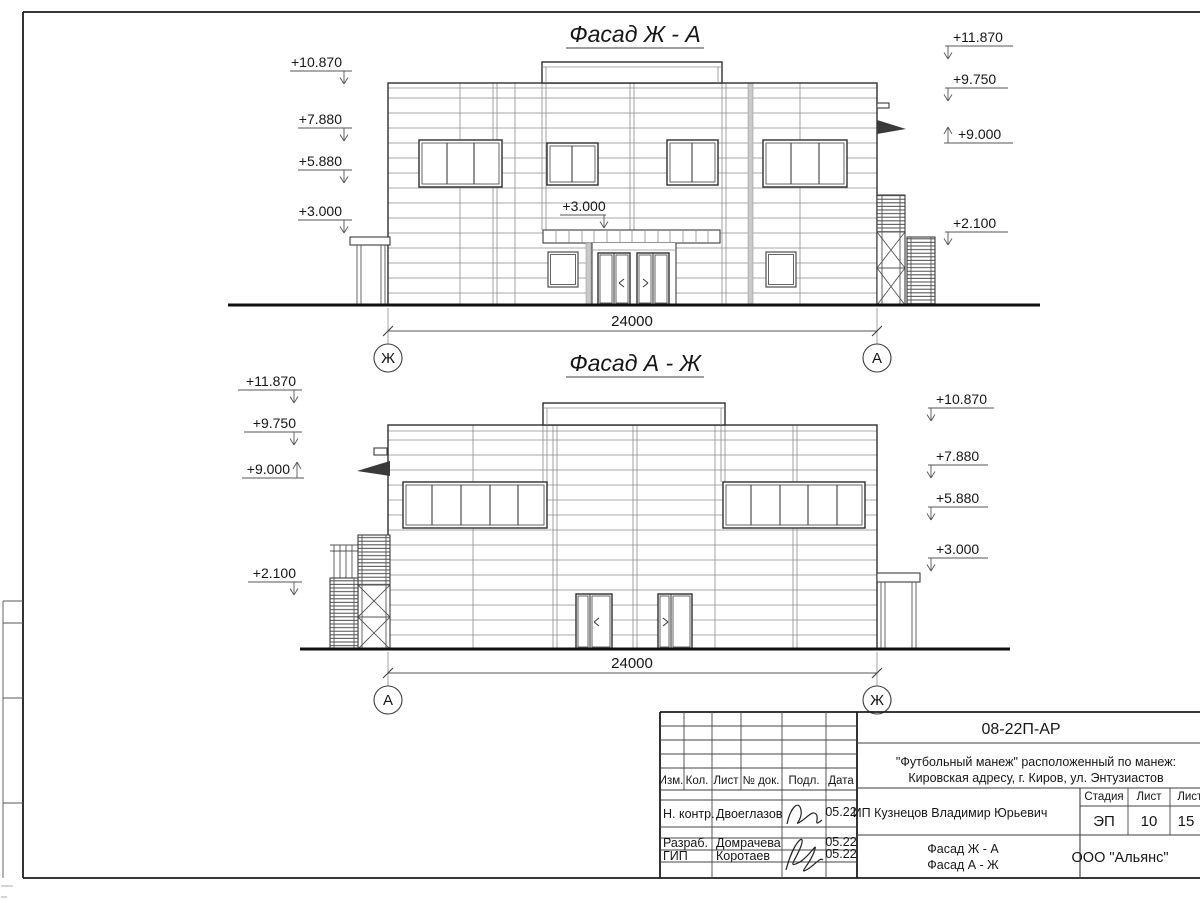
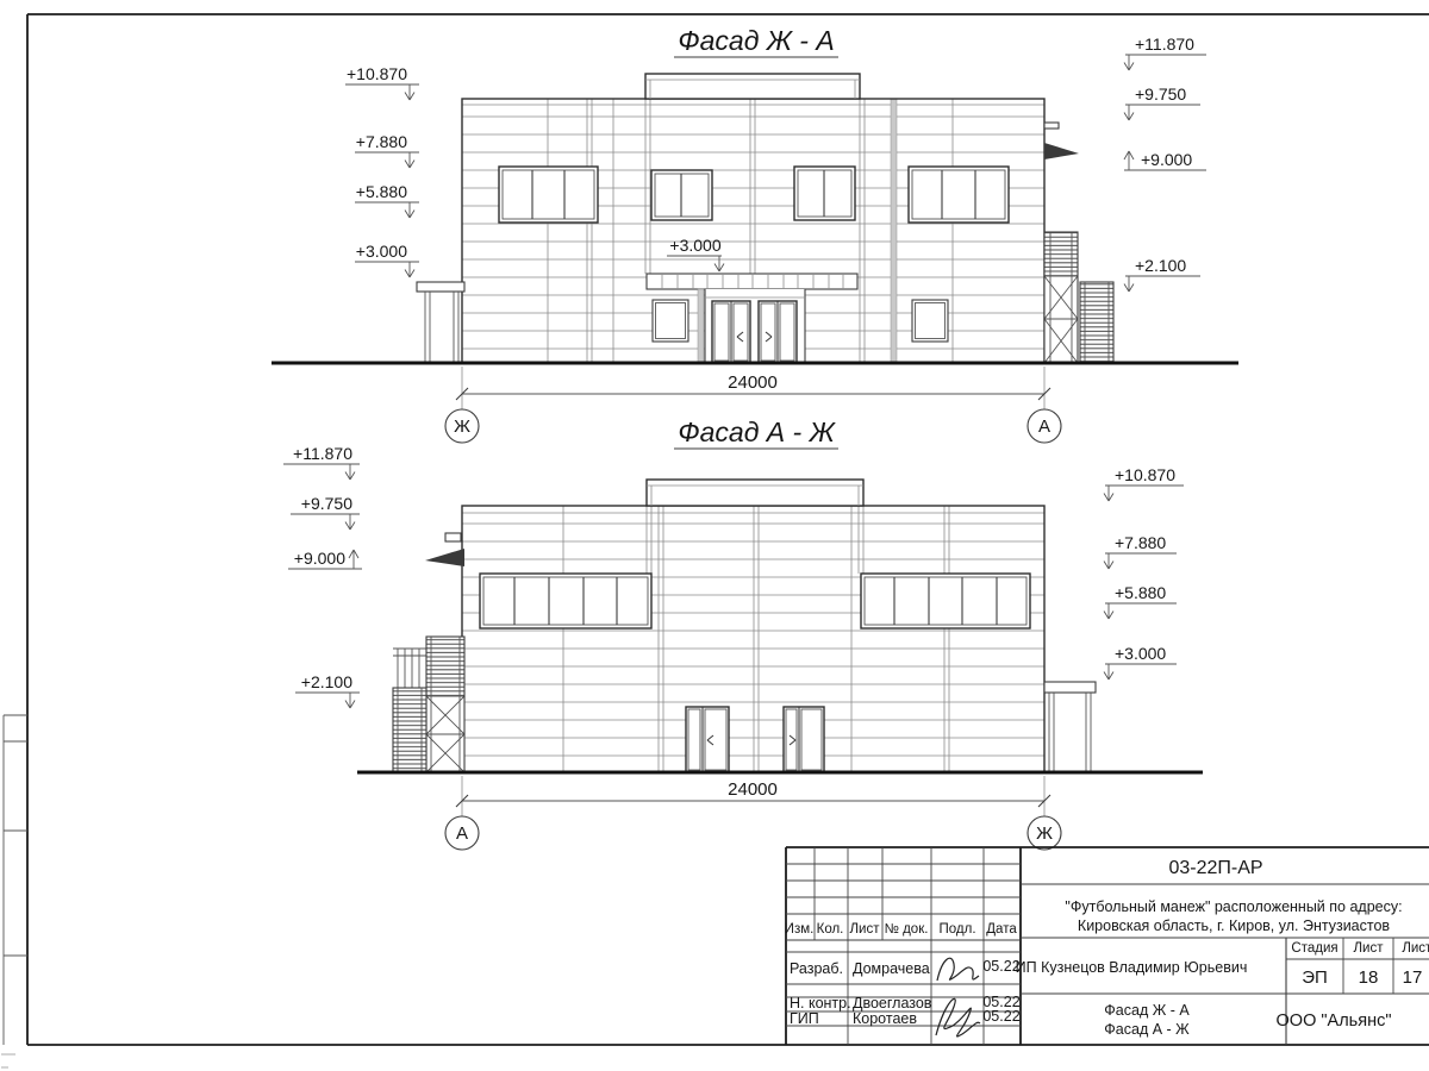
  Фасад Ж - А
  24000
  Ж
  А
  +10.870
  +7.880
  +5.880
  +3.000
  +11.870
  +9.750
  +9.000
  +2.100
  +3.000
  Фасад А - Ж
  24000
  А
  Ж
  +11.870
  +9.750
  +9.000
  +2.100
  +10.870
  +7.880
  +5.880
  +3.000
  Изм.
  Кол.
  Лист
  № док.
  Подл.
  Дата
- Н. контр.
+ Разраб.
- Двоеглазов
+ Домрачева
  05.22
- Разраб.
+ Н. контр.
- Домрачева
+ Двоеглазов
  05.22
  ГИП
  Коротаев
  05.22
- 08-22П-АР
+ 03-22П-АР
- "Футбольный манеж" расположенный по манеж:
+ "Футбольный манеж" расположенный по адресу:
- Кировская адресу, г. Киров, ул. Энтузиастов
+ Кировская область, г. Киров, ул. Энтузиастов
  ИП Кузнецов Владимир Юрьевич
  Стадия
  Лист
  ЭП
- 10
+ 18
- 15
+ 17
  Фасад Ж - А
  Фасад А - Ж
  ООО "Альянс"
